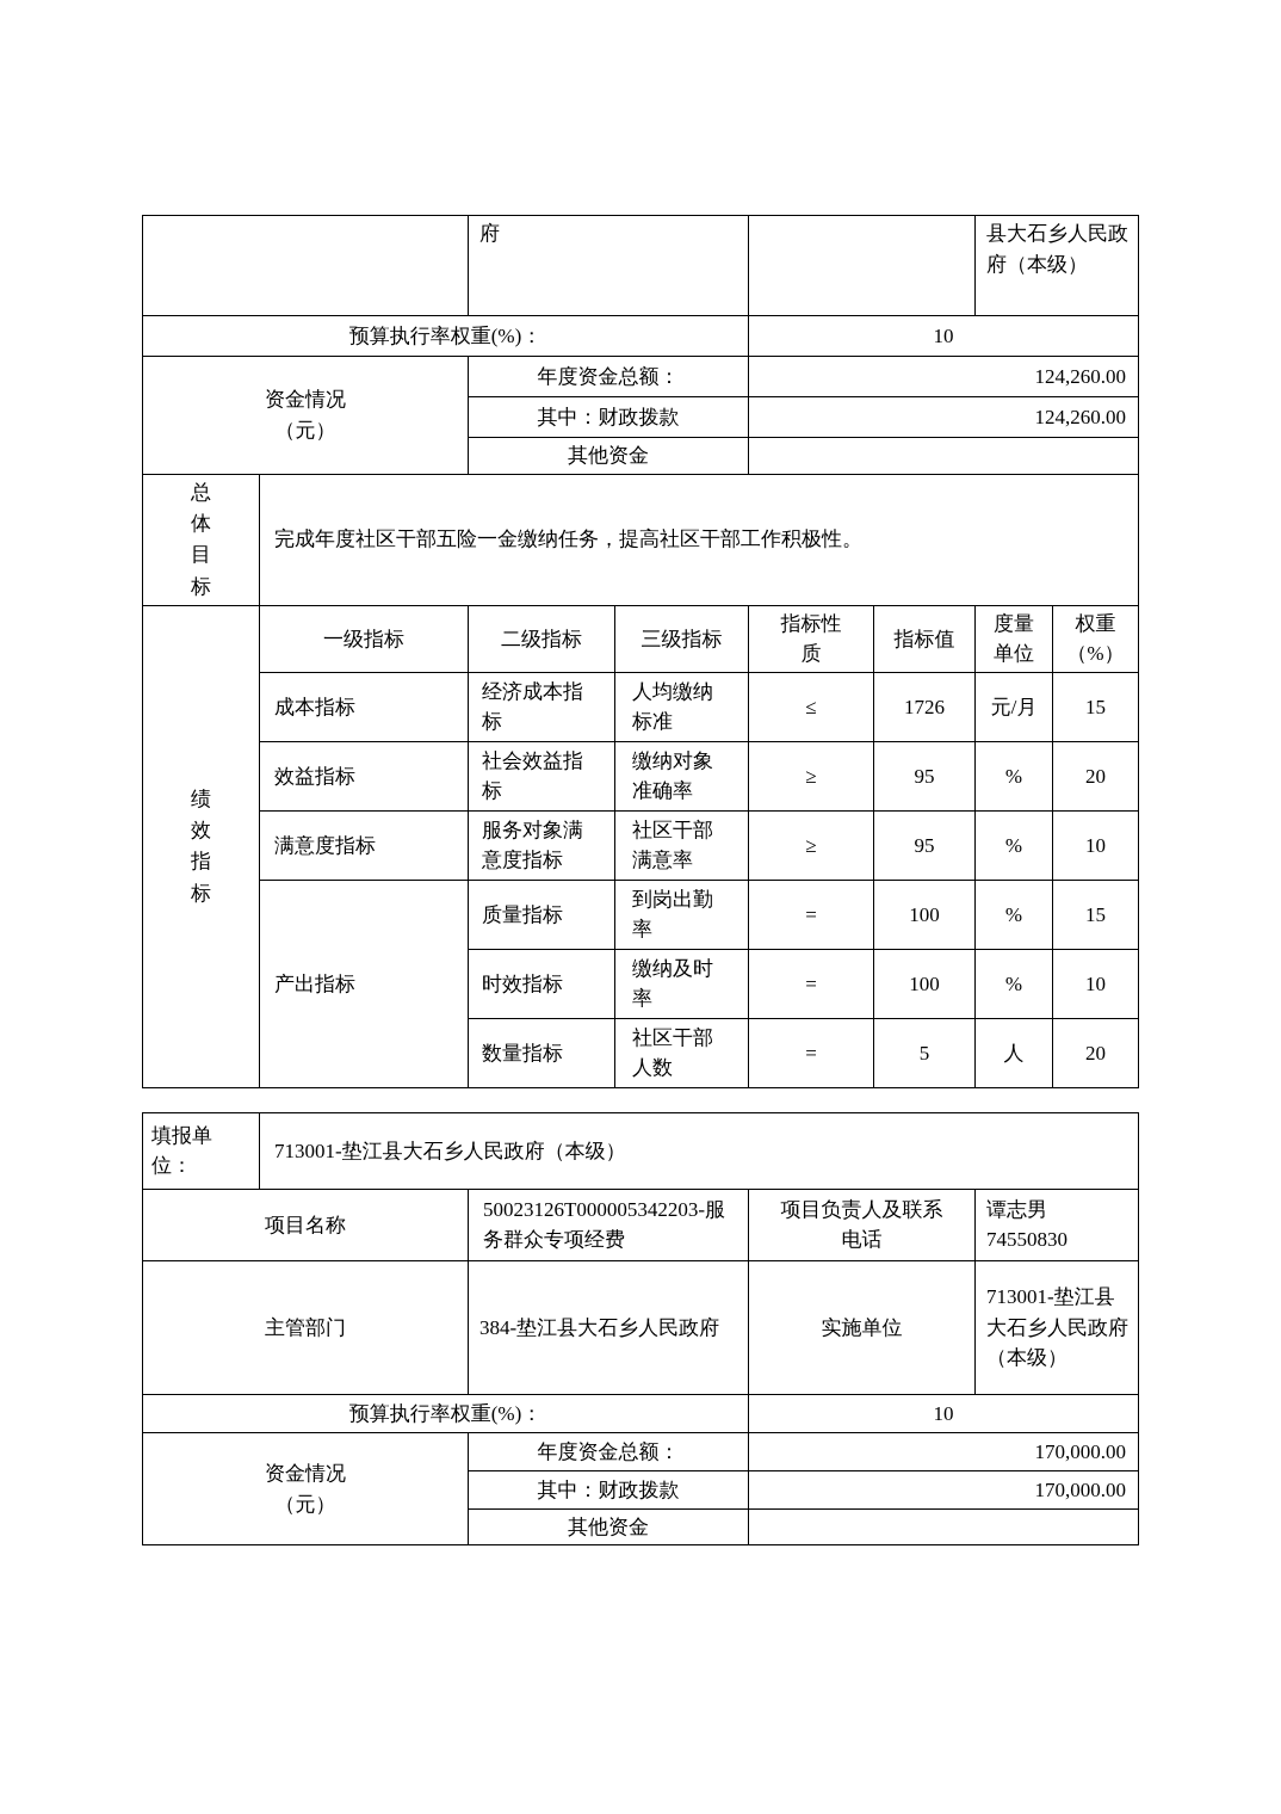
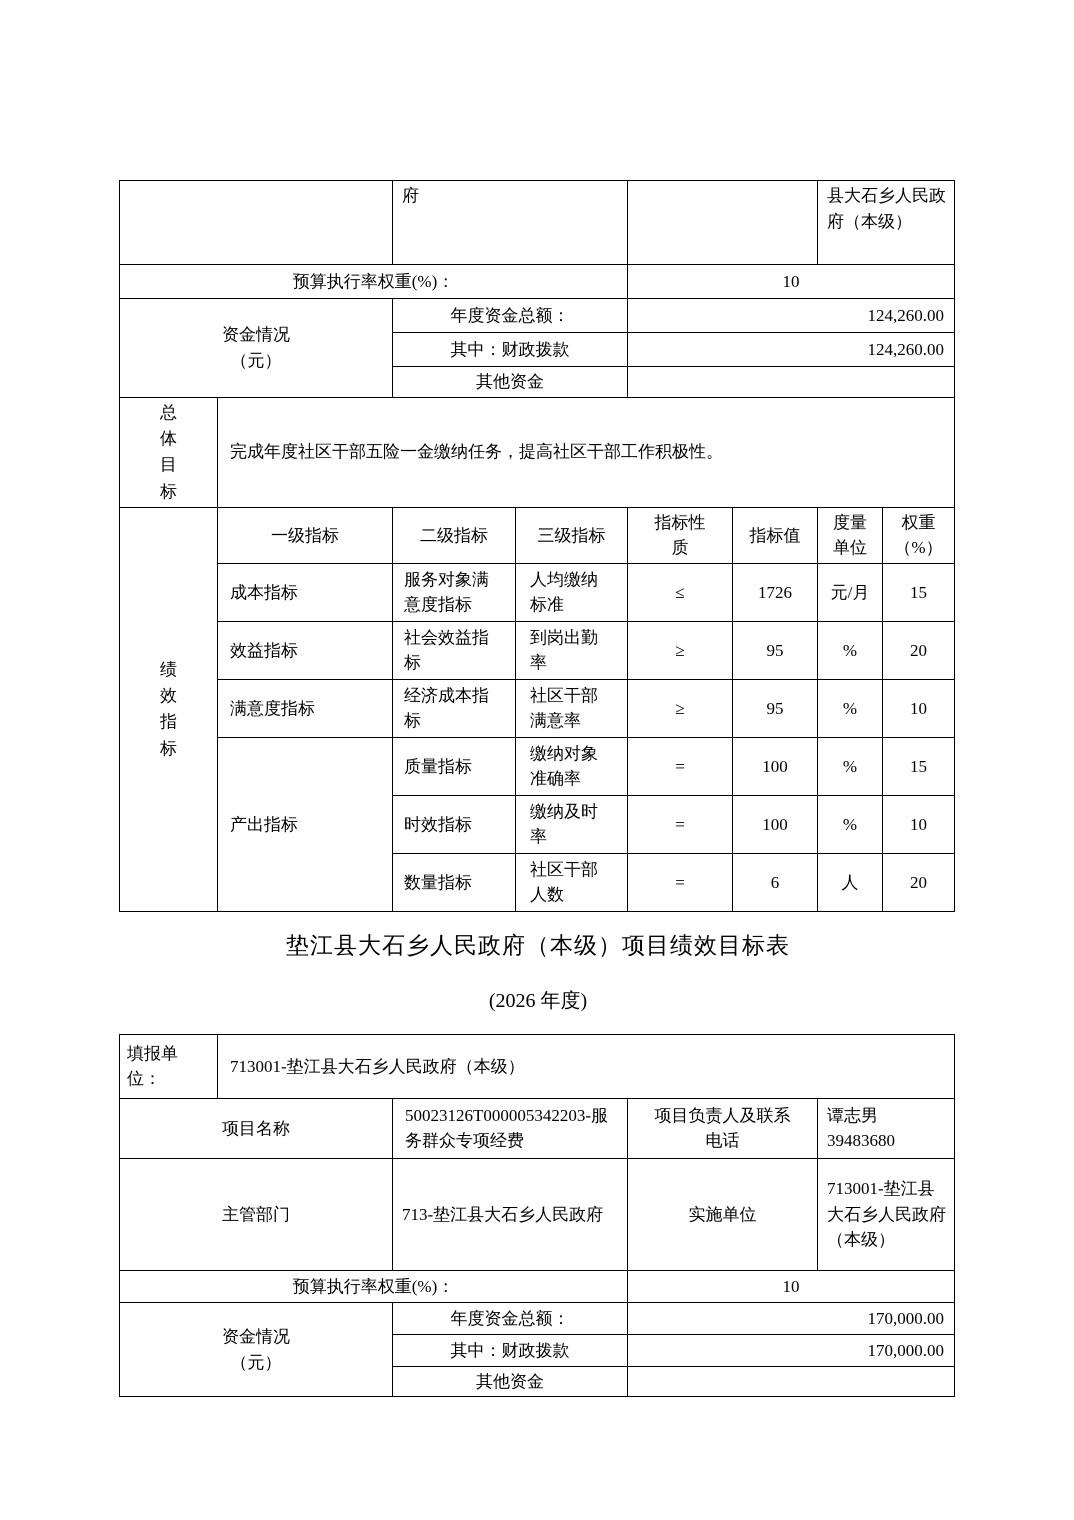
  	府		县大石乡人民政府（本级）
  预算执行率权重(%)：	10
  资金情况 （元）	年度资金总额：	124,260.00
  其中：财政拨款	124,260.00
  其他资金
  总体目标	完成年度社区干部五险一金缴纳任务，提高社区干部工作积极性。
  绩效指标	一级指标	二级指标	三级指标	指标性质	指标值	度量单位	权重（%）
- 成本指标	经济成本指标	人均缴纳标准	≤	1726	元/月	15
+ 成本指标	服务对象满意度指标	人均缴纳标准	≤	1726	元/月	15
- 效益指标	社会效益指标	缴纳对象准确率	≥	95	%	20
+ 效益指标	社会效益指标	到岗出勤率	≥	95	%	20
- 满意度指标	服务对象满意度指标	社区干部满意率	≥	95	%	10
+ 满意度指标	经济成本指标	社区干部满意率	≥	95	%	10
- 产出指标	质量指标	到岗出勤率	=	100	%	15
+ 产出指标	质量指标	缴纳对象准确率	=	100	%	15
  时效指标	缴纳及时率	=	100	%	10
- 数量指标	社区干部人数	=	5	人	20
+ 数量指标	社区干部人数	=	6	人	20
+ 垫江县大石乡人民政府（本级）项目绩效目标表
+ (2026 年度)
  填报单位：	713001-垫江县大石乡人民政府（本级）
- 项目名称	50023126T000005342203-服务群众专项经费	项目负责人及联系电话	谭志男 74550830
+ 项目名称	50023126T000005342203-服务群众专项经费	项目负责人及联系电话	谭志男 39483680
- 主管部门	384-垫江县大石乡人民政府	实施单位	713001-垫江县大石乡人民政府（本级）
+ 主管部门	713-垫江县大石乡人民政府	实施单位	713001-垫江县大石乡人民政府（本级）
  预算执行率权重(%)：	10
  资金情况 （元）	年度资金总额：	170,000.00
  其中：财政拨款	170,000.00
  其他资金
